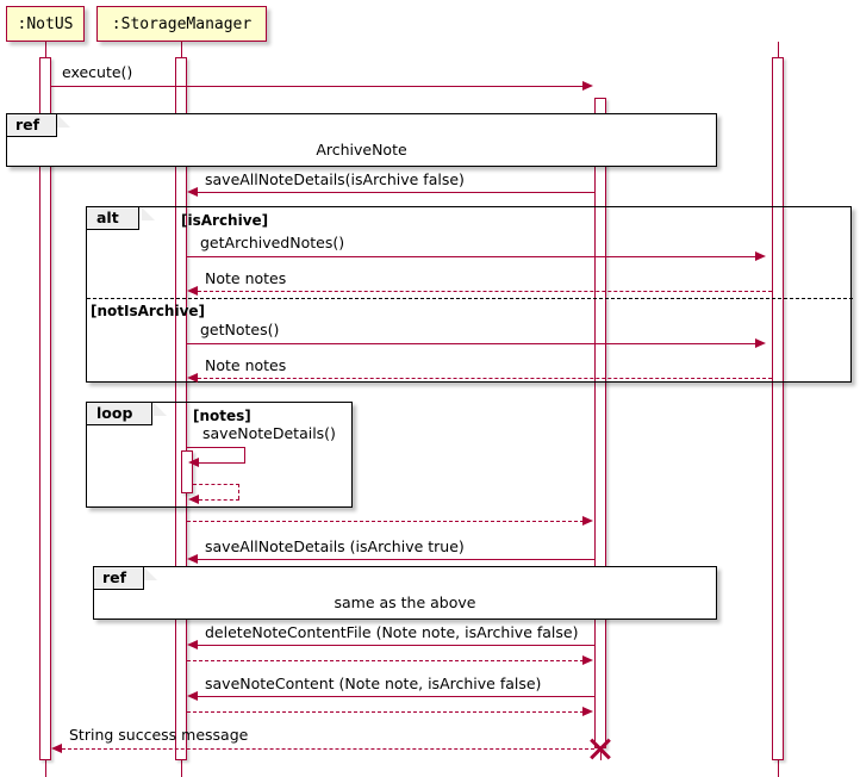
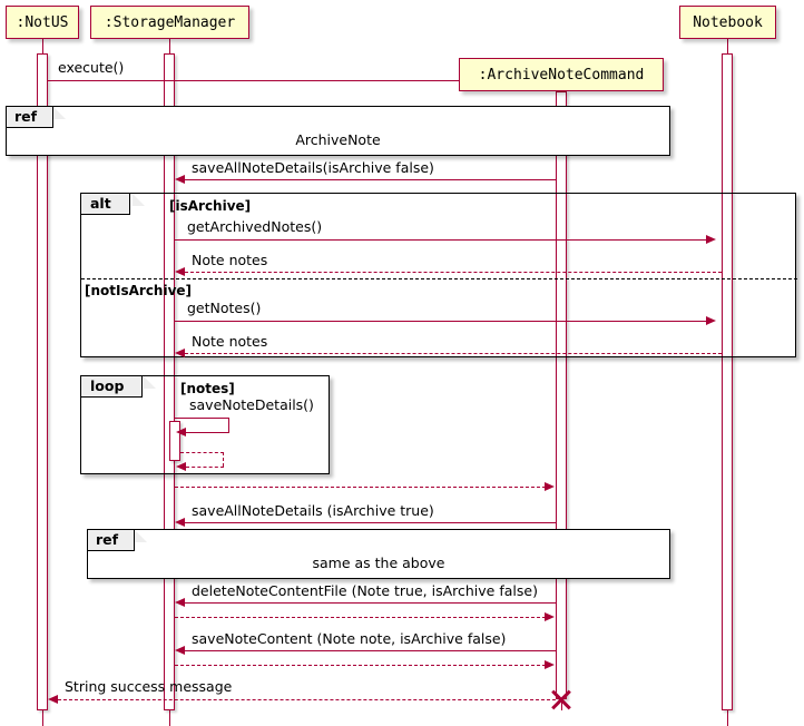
  ref
  ArchiveNote
  alt
  [isArchive]
  [notIsArchive]
  loop
  [notes]
  ref
  same as the above
  execute()
  saveAllNoteDetails(isArchive false)
  getArchivedNotes()
  Note notes
  getNotes()
  Note notes
  saveNoteDetails()
  saveAllNoteDetails (isArchive true)
- deleteNoteContentFile (Note note, isArchive false)
+ deleteNoteContentFile (Note true, isArchive false)
  saveNoteContent (Note note, isArchive false)
  String success message
  :NotUS
  :StorageManager
+ :ArchiveNoteCommand
+ Notebook
